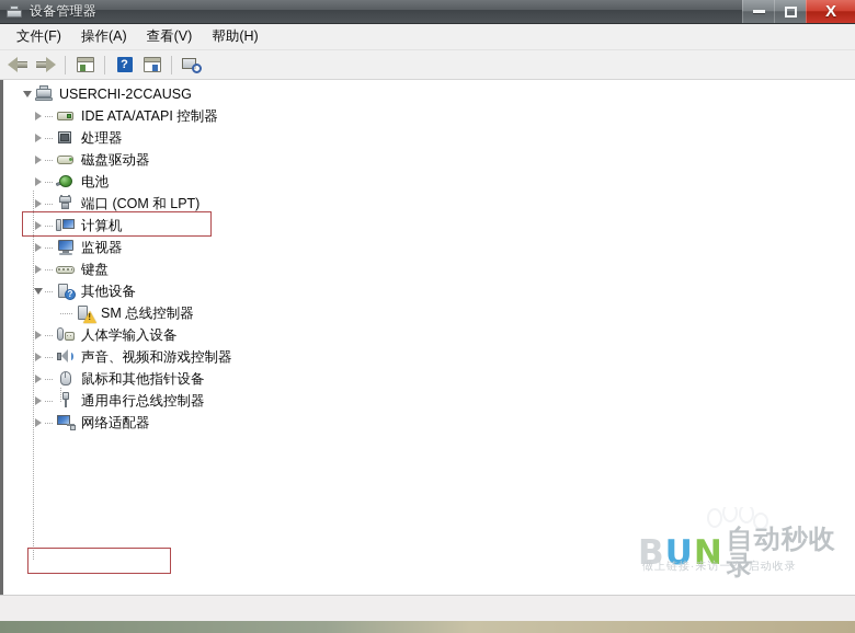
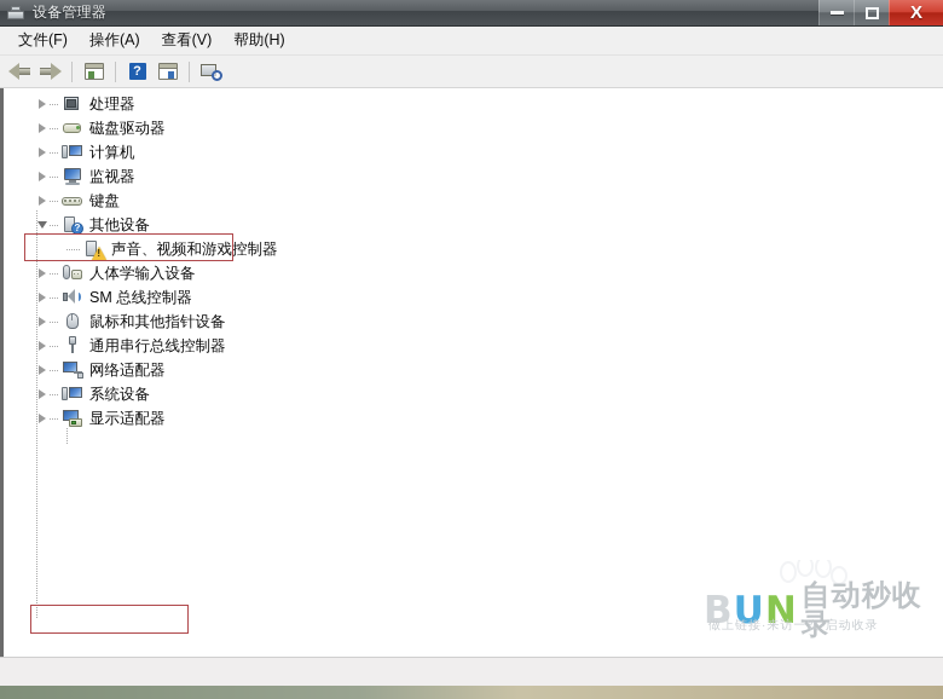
  设备管理器
  X
  文件(F)
  操作(A)
  查看(V)
  帮助(H)
  ?
- USERCHI-2CCAUSG
- IDE ATA/ATAPI 控制器
  处理器
  磁盘驱动器
- 电池
- 端口 (COM 和 LPT)
  计算机
  监视器
  键盘
  ?
  其他设备
  !
- SM 总线控制器
+ 声音、视频和游戏控制器
  人体学输入设备
- 声音、视频和游戏控制器
+ SM 总线控制器
  鼠标和其他指针设备
  通用串行总线控制器
  网络适配器
+ 系统设备
+ 显示适配器
  B
  U
  N
  自动秒收录
  做上链接·来访一次·启动收录
